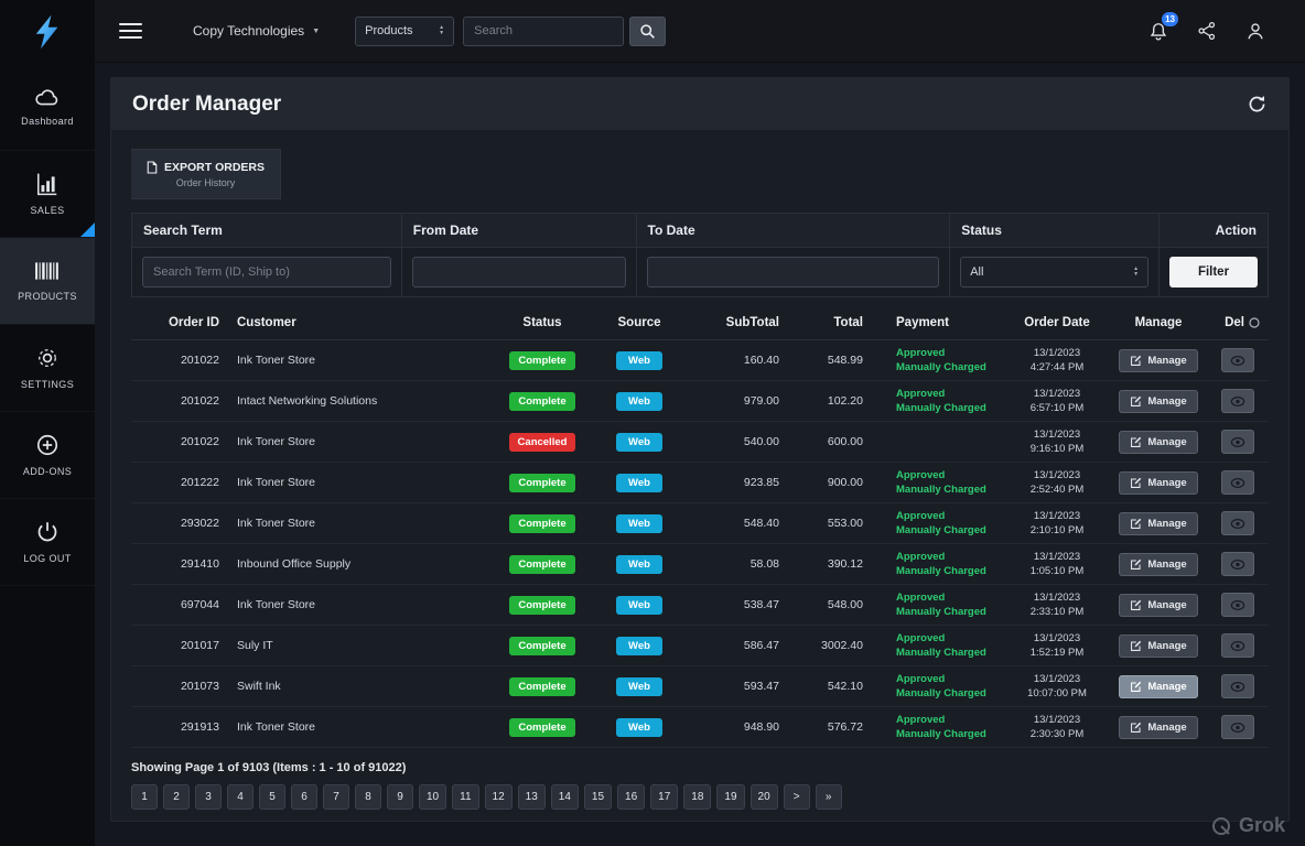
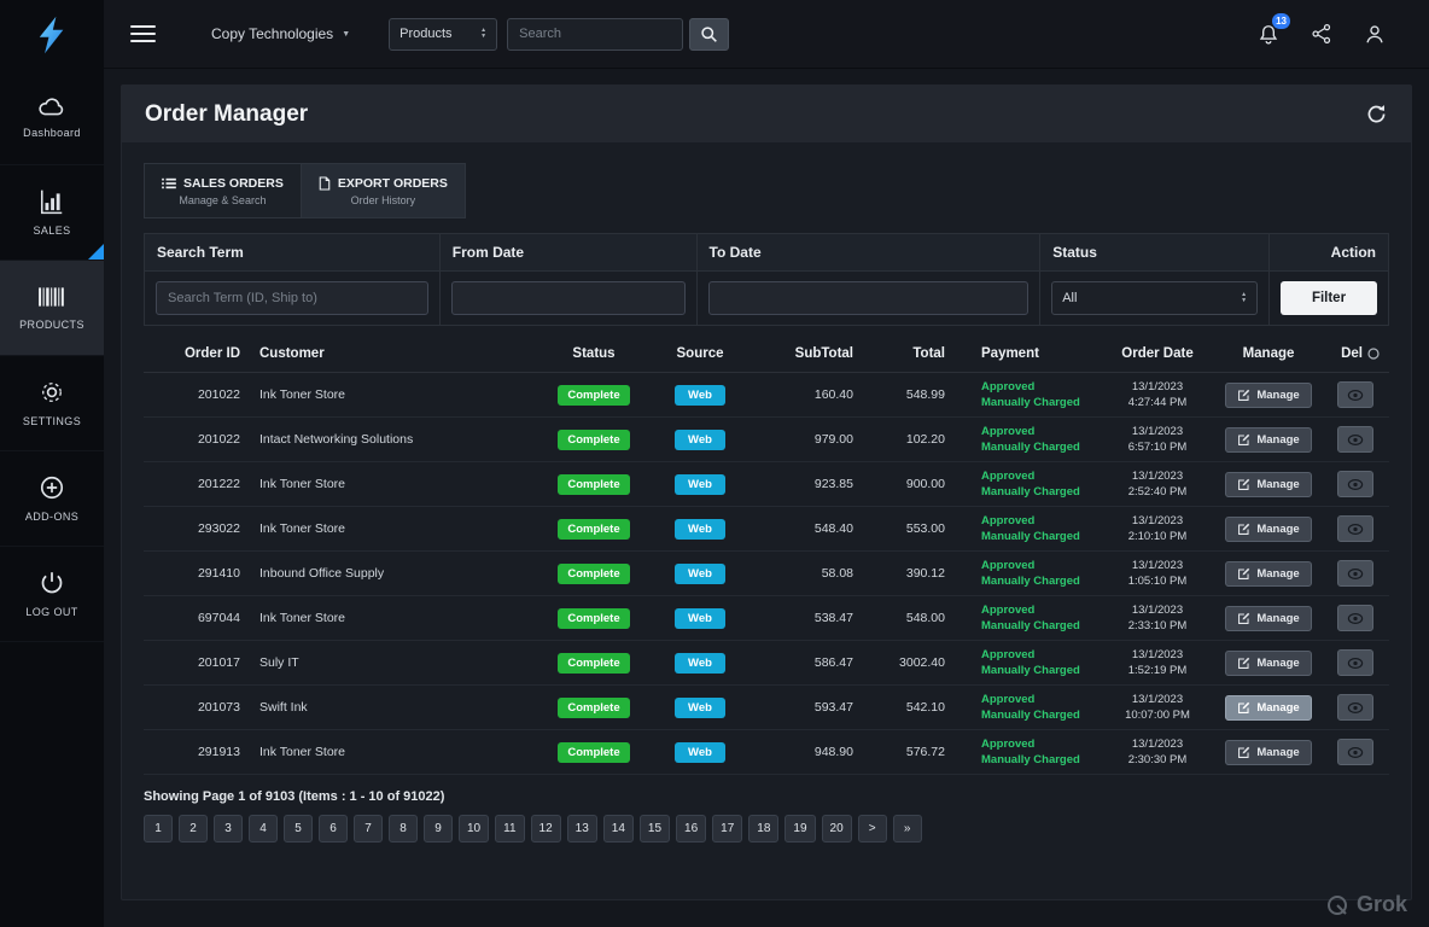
  Dashboard
  SALES
  PRODUCTS
  SETTINGS
  ADD-ONS
  LOG OUT
  Copy Technologies
  Products
  Search
  13
  Order Manager
+ SALES ORDERS
+ Manage & Search
  EXPORT ORDERS
  Order History
  Search Term	From Date	To Date	Status	Action
  Search Term (ID, Ship to)			All	Filter
  Order ID	Customer	Status	Source	SubTotal	Total	Payment	Order Date	Manage	Del
  201022	Ink Toner Store	Complete	Web	160.40	548.99	ApprovedManually Charged	13/1/20234:27:44 PM	Manage
  201022	Intact Networking Solutions	Complete	Web	979.00	102.20	ApprovedManually Charged	13/1/20236:57:10 PM	Manage
- 201022	Ink Toner Store	Cancelled	Web	540.00	600.00		13/1/20239:16:10 PM	Manage
  201222	Ink Toner Store	Complete	Web	923.85	900.00	ApprovedManually Charged	13/1/20232:52:40 PM	Manage
  293022	Ink Toner Store	Complete	Web	548.40	553.00	ApprovedManually Charged	13/1/20232:10:10 PM	Manage
  291410	Inbound Office Supply	Complete	Web	58.08	390.12	ApprovedManually Charged	13/1/20231:05:10 PM	Manage
  697044	Ink Toner Store	Complete	Web	538.47	548.00	ApprovedManually Charged	13/1/20232:33:10 PM	Manage
  201017	Suly IT	Complete	Web	586.47	3002.40	ApprovedManually Charged	13/1/20231:52:19 PM	Manage
  201073	Swift Ink	Complete	Web	593.47	542.10	ApprovedManually Charged	13/1/202310:07:00 PM	Manage
  291913	Ink Toner Store	Complete	Web	948.90	576.72	ApprovedManually Charged	13/1/20232:30:30 PM	Manage
  Showing Page 1 of 9103 (Items : 1 - 10 of 91022)
  1
  2
  3
  4
  5
  6
  7
  8
  9
  10
  11
  12
  13
  14
  15
  16
  17
  18
  19
  20
  >
  »
  Grok
